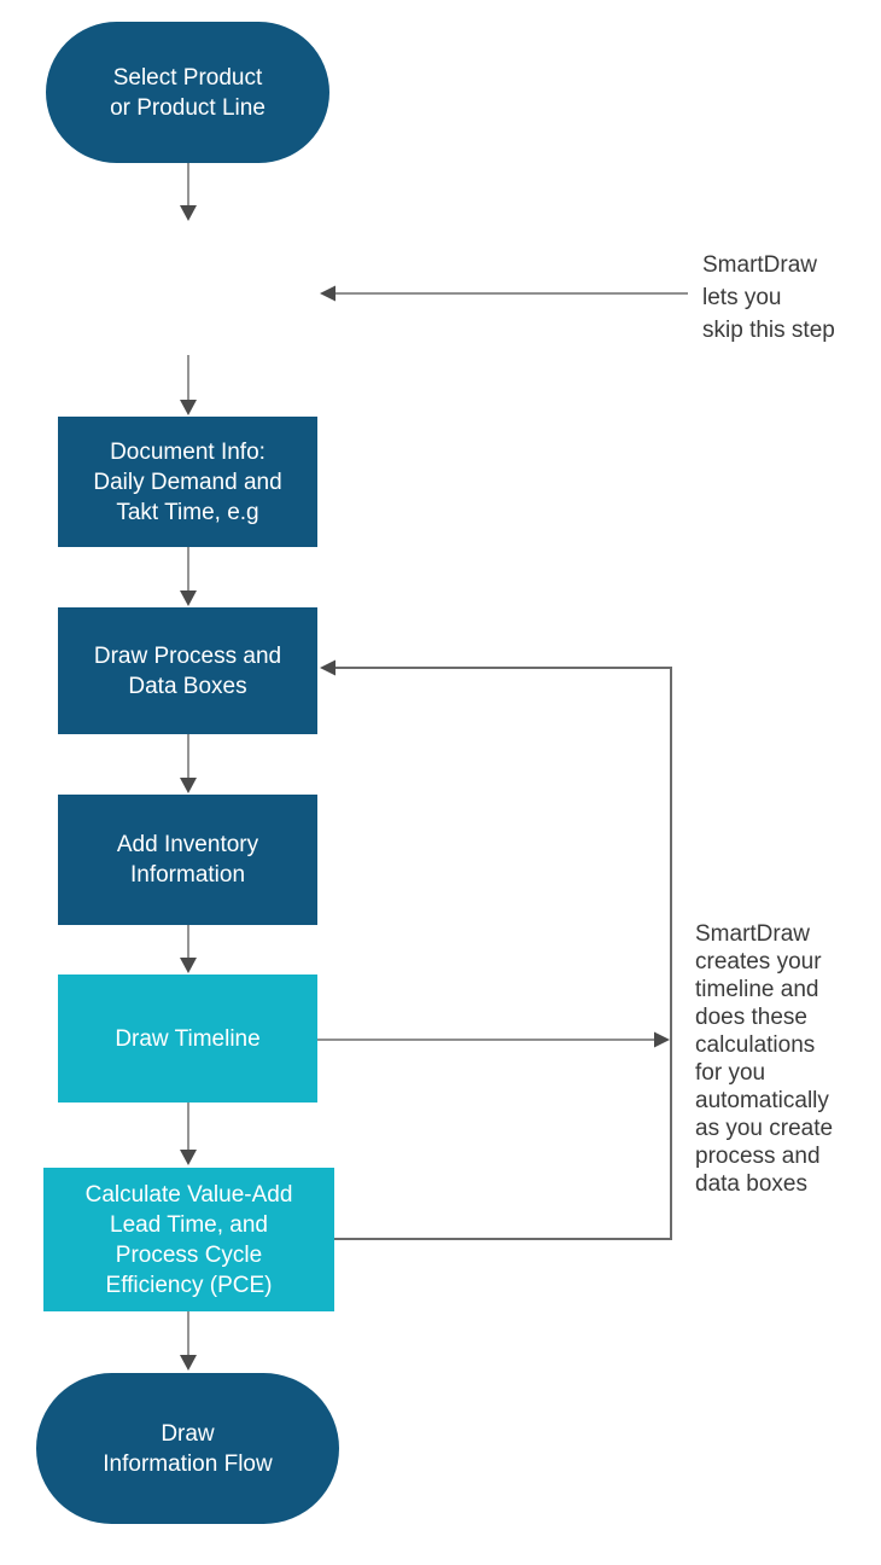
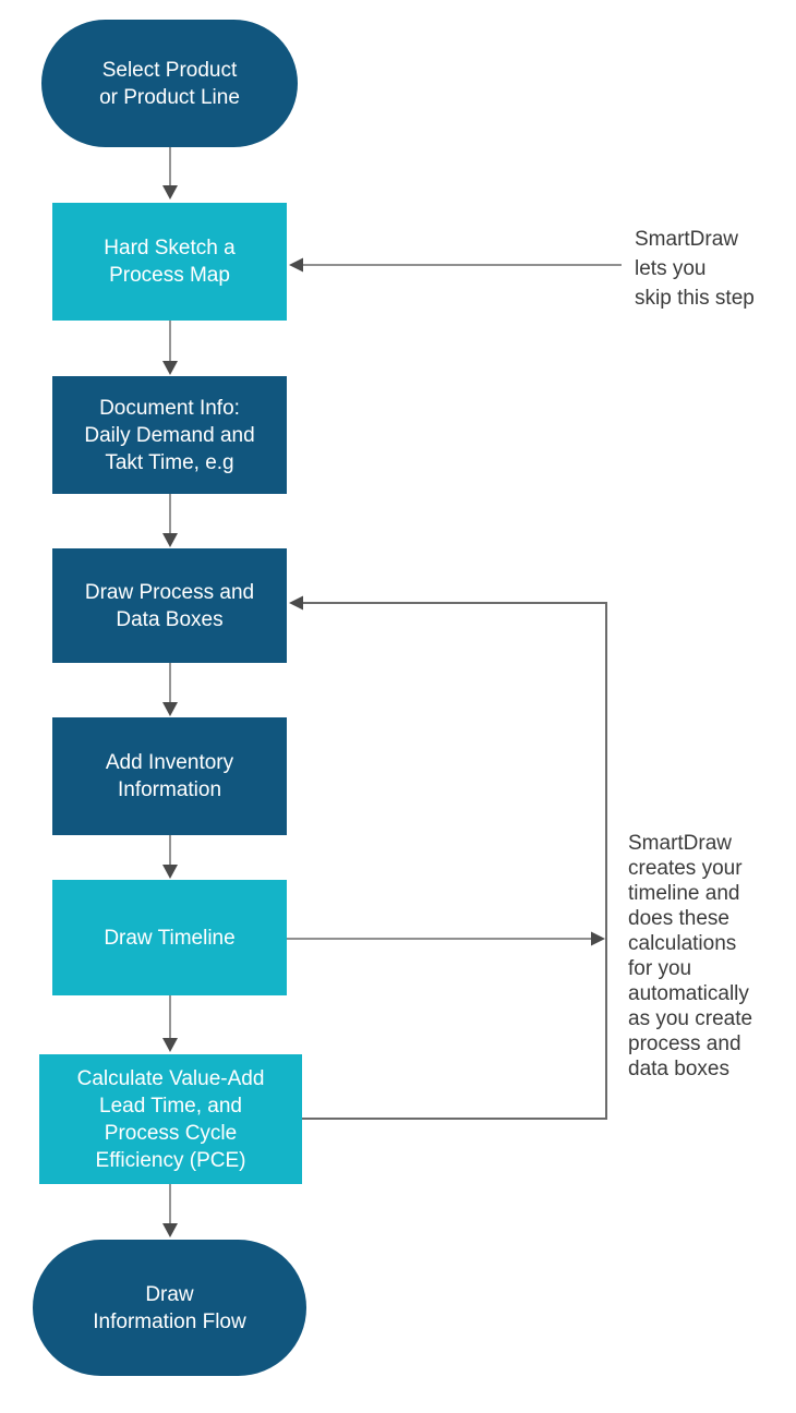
  Select Product
  or Product Line
+ Hard Sketch a
+ Process Map
  Document Info:
  Daily Demand and
  Takt Time, e.g
  Draw Process and
  Data Boxes
  Add Inventory
  Information
  Draw Timeline
  Calculate Value-Add
  Lead Time, and
  Process Cycle
  Efficiency (PCE)
  Draw
  Information Flow
  SmartDraw
  lets you
  skip this step
  SmartDraw
  creates your
  timeline and
  does these
  calculations
  for you
  automatically
  as you create
  process and
  data boxes
